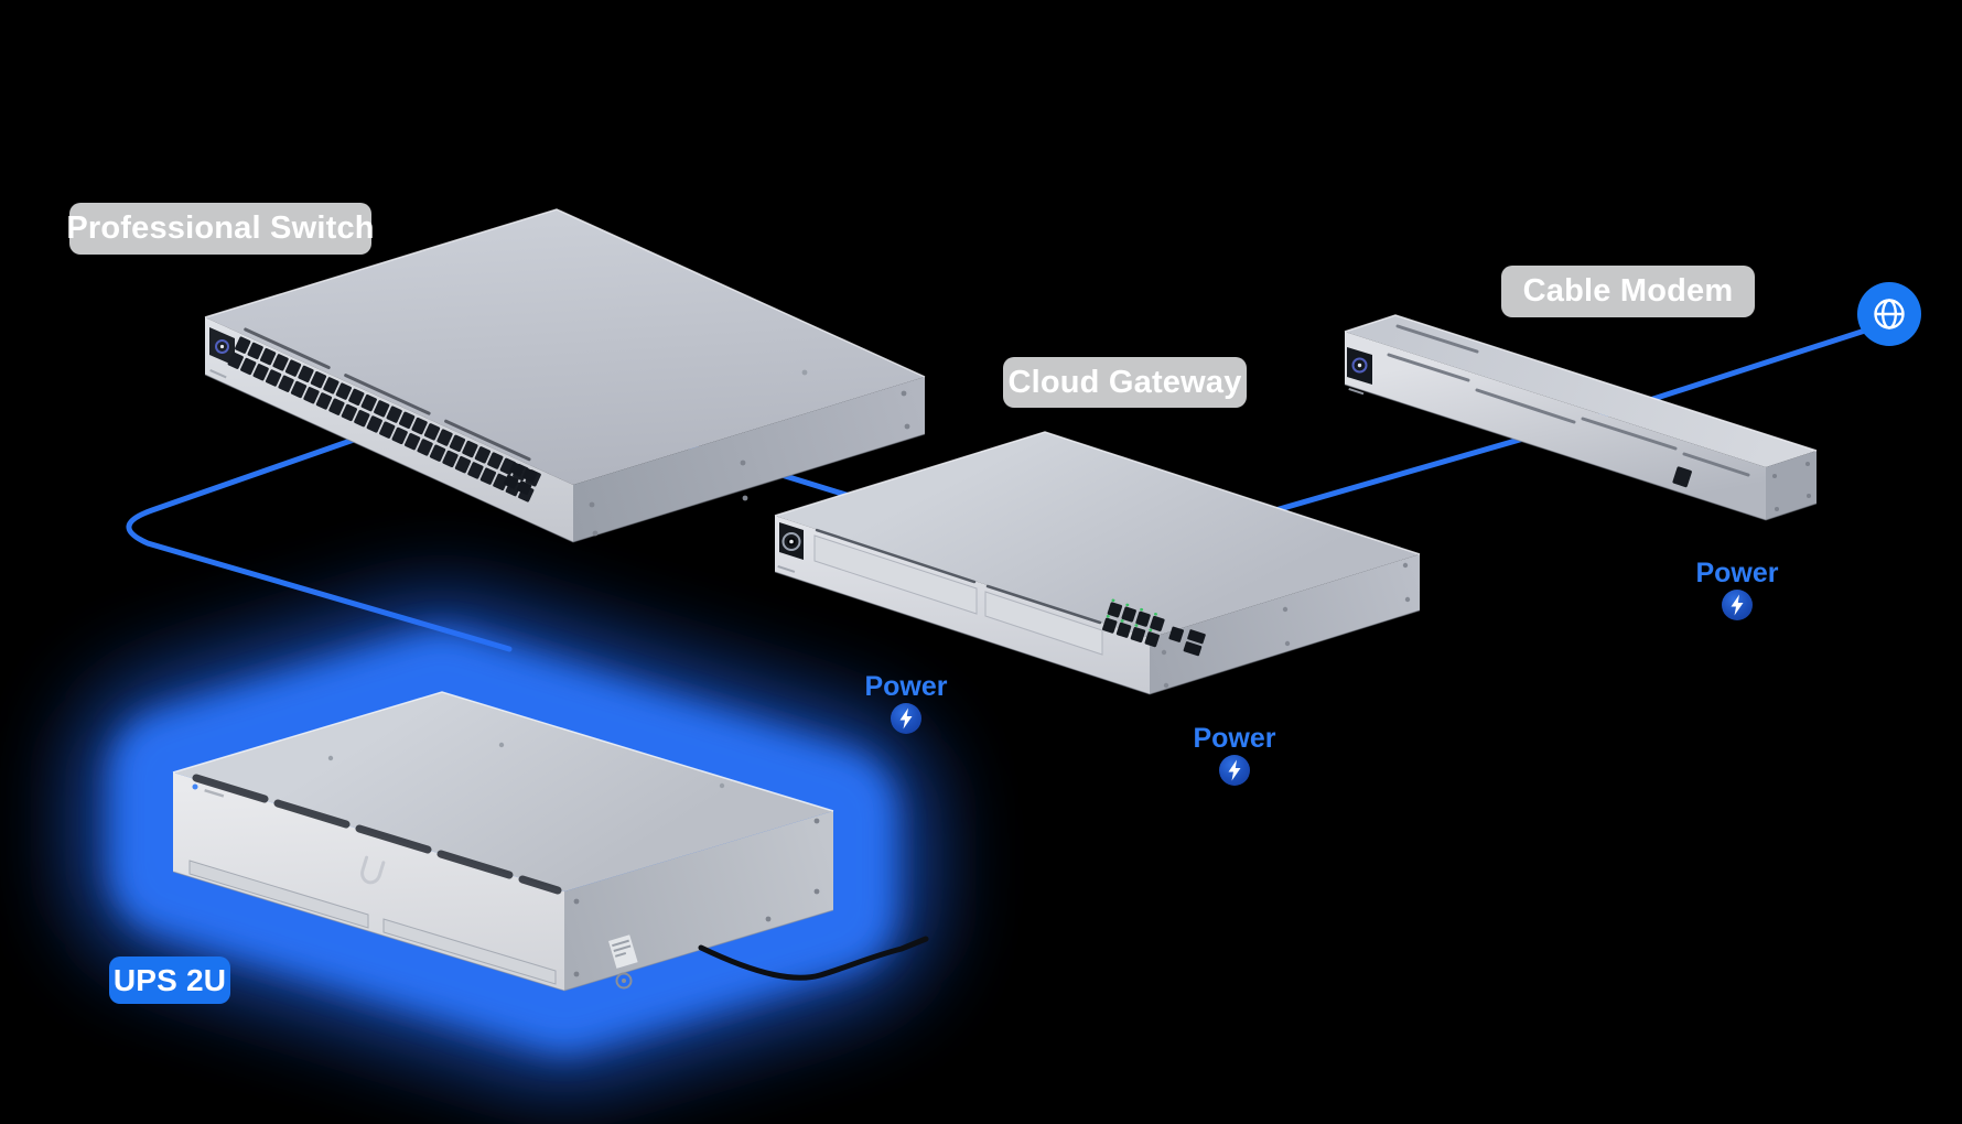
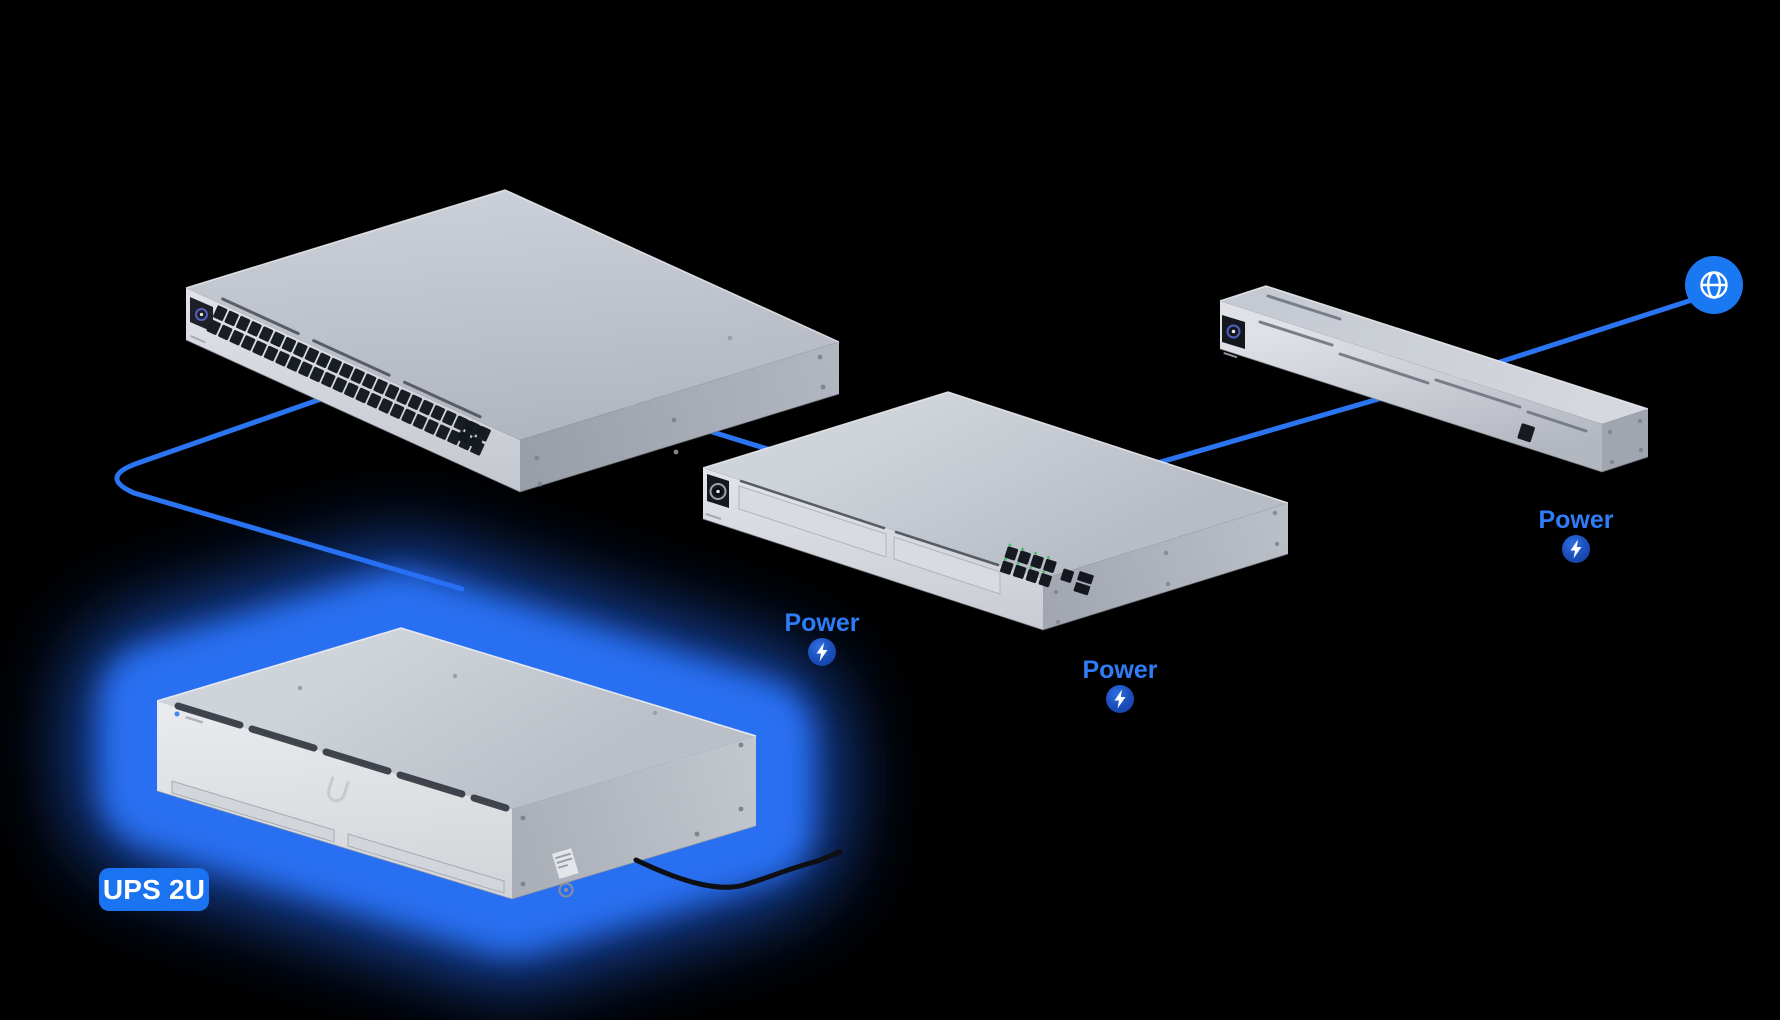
- Professional Switch
- Cloud Gateway
- Cable Modem
  UPS 2U
  Power
  Power
  Power
